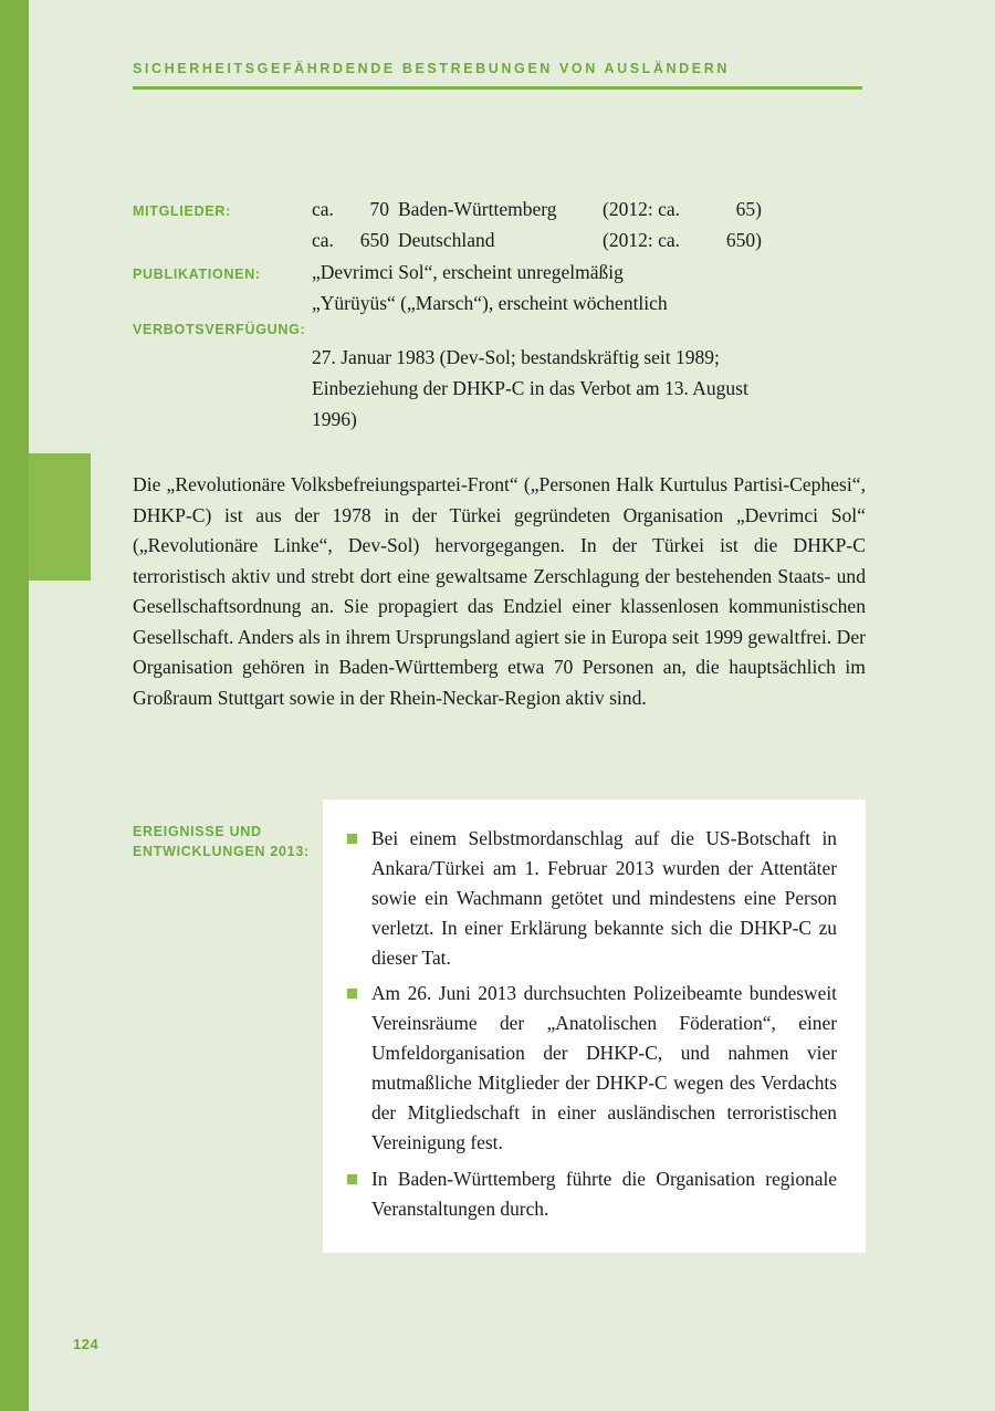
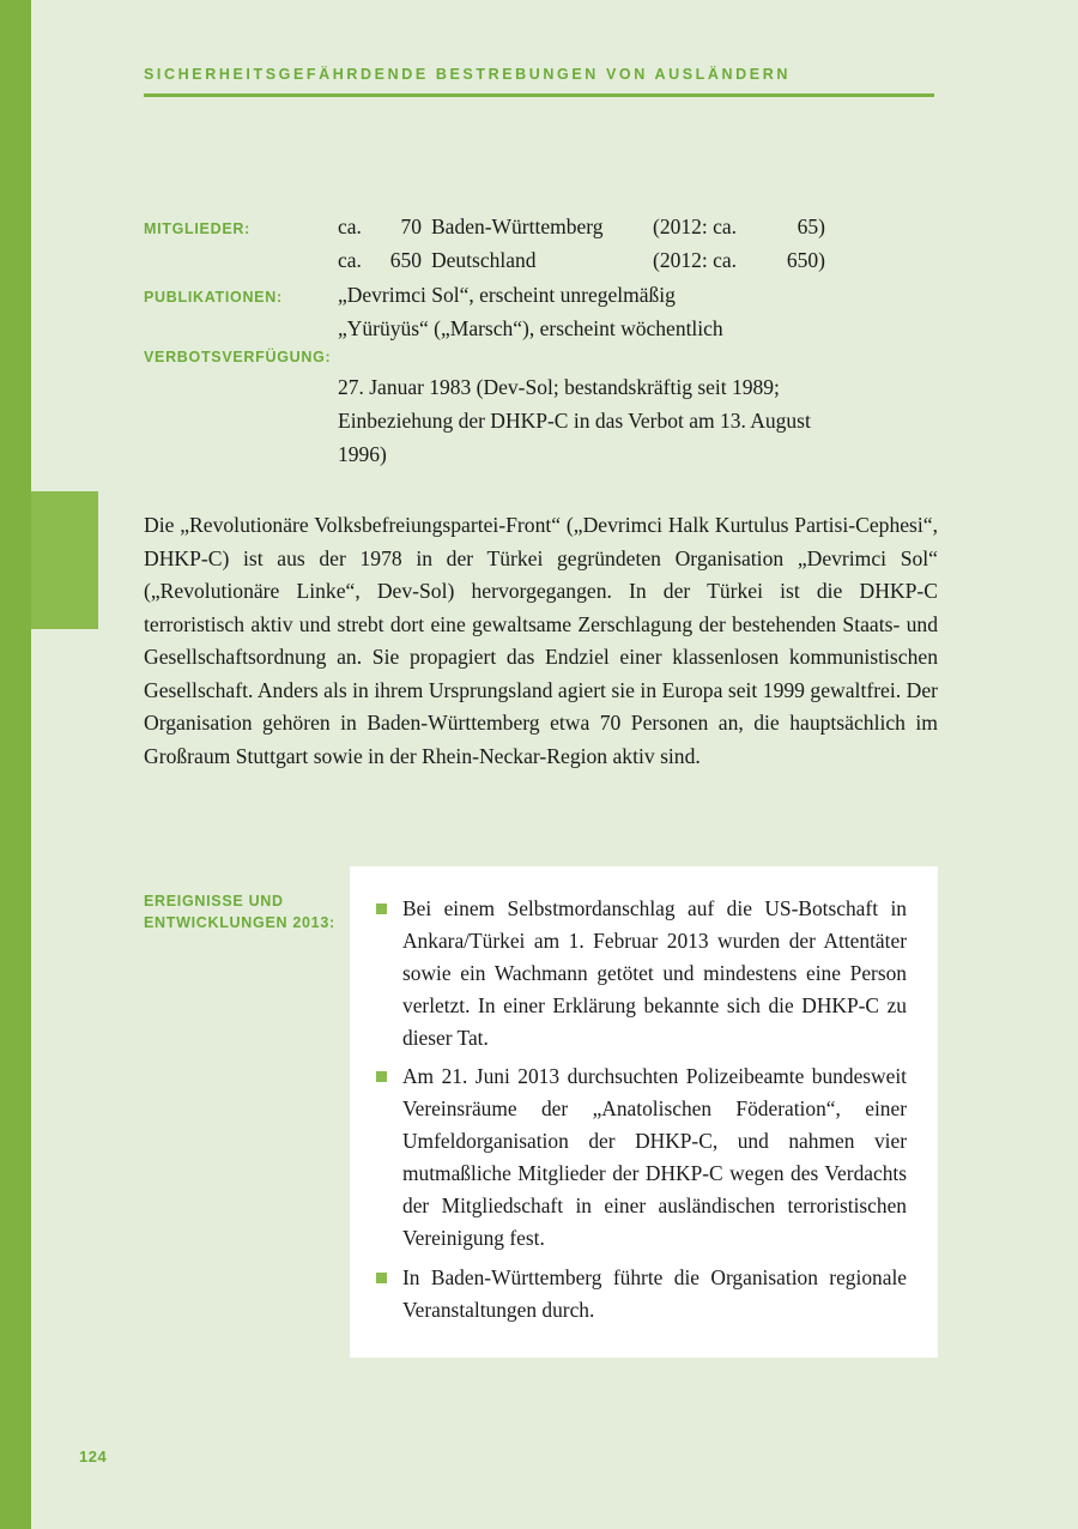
  SICHERHEITSGEFÄHRDENDE BESTREBUNGEN VON AUSLÄNDERN
  MITGLIEDER:
  ca.
  70
  Baden-Württemberg
  (2012: ca.
  65)
  ca.
  650
  Deutschland
  (2012: ca.
  650)
  PUBLIKATIONEN:
  „Devrimci Sol“, erscheint unregelmäßig
  „Yürüyüs“ („Marsch“), erscheint wöchentlich
  VERBOTSVERFÜGUNG:
  27. Januar 1983 (Dev-Sol; bestandskräftig seit 1989;
  Einbeziehung der DHKP-C in das Verbot am 13. August
  1996)
- Die „Revolutionäre Volksbefreiungspartei-Front“ („Personen Halk Kurtulus Partisi-Cephesi“, DHKP-C) ist aus der 1978 in der Türkei gegründeten Organisation „Devrimci Sol“ („Revolutionäre Linke“, Dev-Sol) hervorgegangen. In der Türkei ist die DHKP-C terroristisch aktiv und strebt dort eine gewaltsame Zerschlagung der bestehenden Staats- und Gesellschaftsordnung an. Sie propagiert das Endziel einer klassenlosen kommunistischen Gesellschaft. Anders als in ihrem Ursprungsland agiert sie in Europa seit 1999 gewaltfrei. Der Organisation gehören in Baden-Württemberg etwa 70 Personen an, die hauptsächlich im Großraum Stuttgart sowie in der Rhein-Neckar-Region aktiv sind.
+ Die „Revolutionäre Volksbefreiungspartei-Front“ („Devrimci Halk Kurtulus Partisi-Cephesi“, DHKP-C) ist aus der 1978 in der Türkei gegründeten Organisation „Devrimci Sol“ („Revolutionäre Linke“, Dev-Sol) hervorgegangen. In der Türkei ist die DHKP-C terroristisch aktiv und strebt dort eine gewaltsame Zerschlagung der bestehenden Staats- und Gesellschaftsordnung an. Sie propagiert das Endziel einer klassenlosen kommunistischen Gesellschaft. Anders als in ihrem Ursprungsland agiert sie in Europa seit 1999 gewaltfrei. Der Organisation gehören in Baden-Württemberg etwa 70 Personen an, die hauptsächlich im Großraum Stuttgart sowie in der Rhein-Neckar-Region aktiv sind.
  EREIGNISSE UND ENTWICKLUNGEN 2013:
  Bei einem Selbstmordanschlag auf die US-Botschaft in Ankara/Türkei am 1. Februar 2013 wurden der Attentäter sowie ein Wachmann getötet und mindestens eine Person verletzt. In einer Erklärung bekannte sich die DHKP-C zu dieser Tat.
- Am 26. Juni 2013 durchsuchten Polizeibeamte bundesweit Vereinsräume der „Anatolischen Föderation“, einer Umfeldorganisation der DHKP-C, und nahmen vier mutmaßliche Mitglieder der DHKP-C wegen des Verdachts der Mitgliedschaft in einer ausländischen terroristischen Vereinigung fest.
+ Am 21. Juni 2013 durchsuchten Polizeibeamte bundesweit Vereinsräume der „Anatolischen Föderation“, einer Umfeldorganisation der DHKP-C, und nahmen vier mutmaßliche Mitglieder der DHKP-C wegen des Verdachts der Mitgliedschaft in einer ausländischen terroristischen Vereinigung fest.
  In Baden-Württemberg führte die Organisation regionale Veranstaltungen durch.
  124
